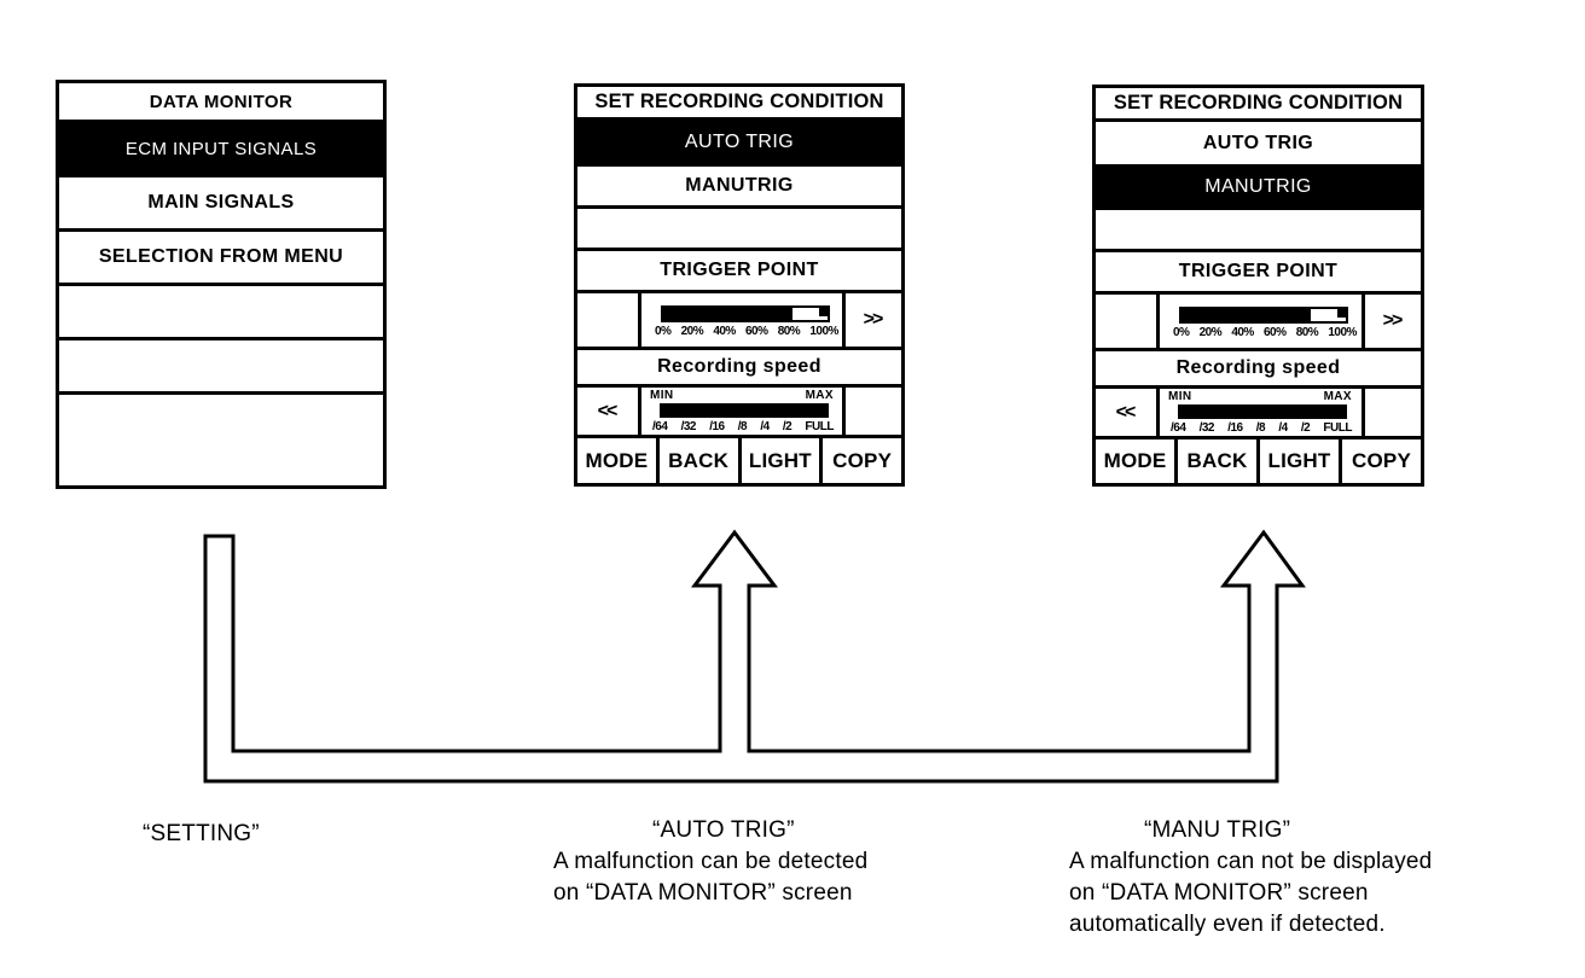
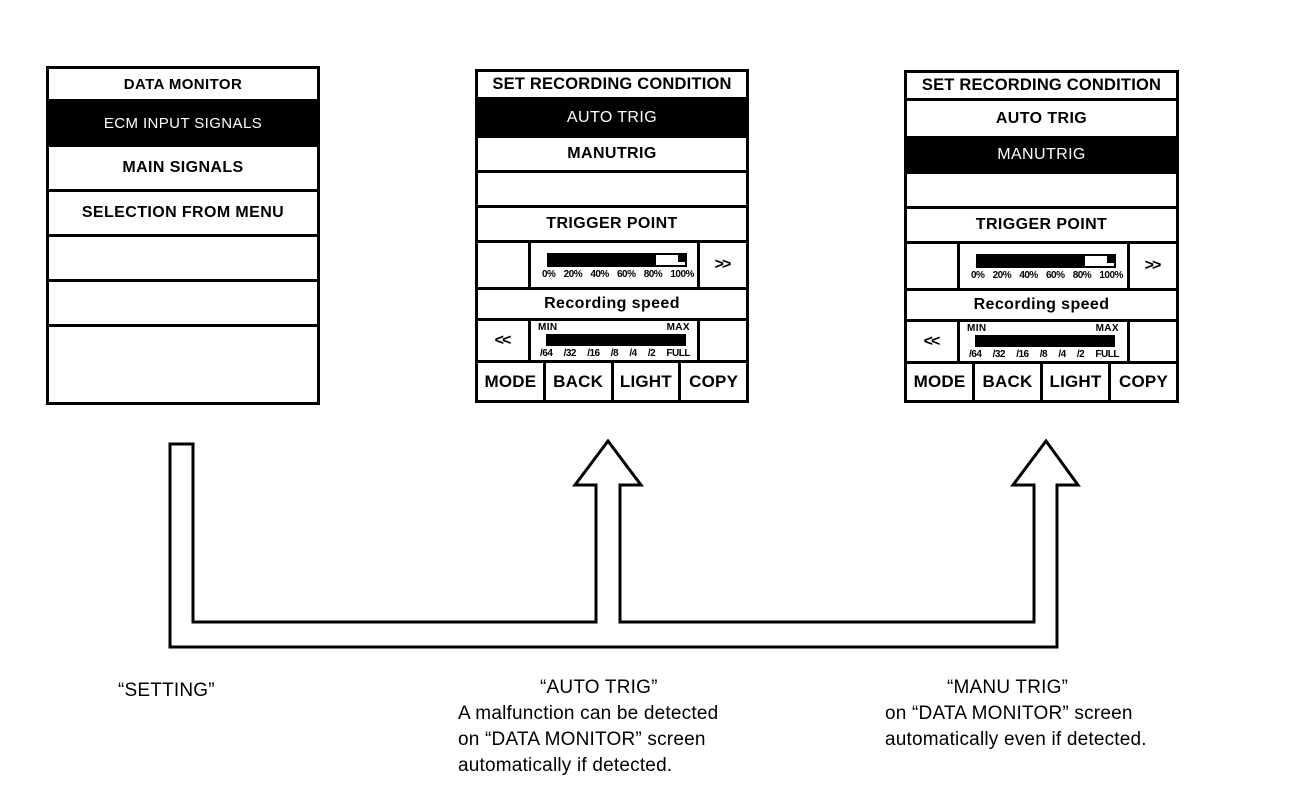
  DATA MONITOR
  ECM INPUT SIGNALS
  MAIN SIGNALS
  SELECTION FROM MENU
  SET RECORDING CONDITION
  AUTO TRIG
  MANUTRIG
  TRIGGER POINT
  0%
  20%
  40%
  60%
  80%
  100%
  >>
  Recording speed
  <<
  MIN
  MAX
  /64
  /32
  /16
  /8
  /4
  /2
  FULL
  MODE
  BACK
  LIGHT
  COPY
  SET RECORDING CONDITION
  AUTO TRIG
  MANUTRIG
  TRIGGER POINT
  0%
  20%
  40%
  60%
  80%
  100%
  >>
  Recording speed
  <<
  MIN
  MAX
  /64
  /32
  /16
  /8
  /4
  /2
  FULL
  MODE
  BACK
  LIGHT
  COPY
  “SETTING”
  “AUTO TRIG”
  A malfunction can be detected
  on “DATA MONITOR” screen
+ automatically if detected.
  “MANU TRIG”
- A malfunction can not be displayed
  on “DATA MONITOR” screen
  automatically even if detected.
